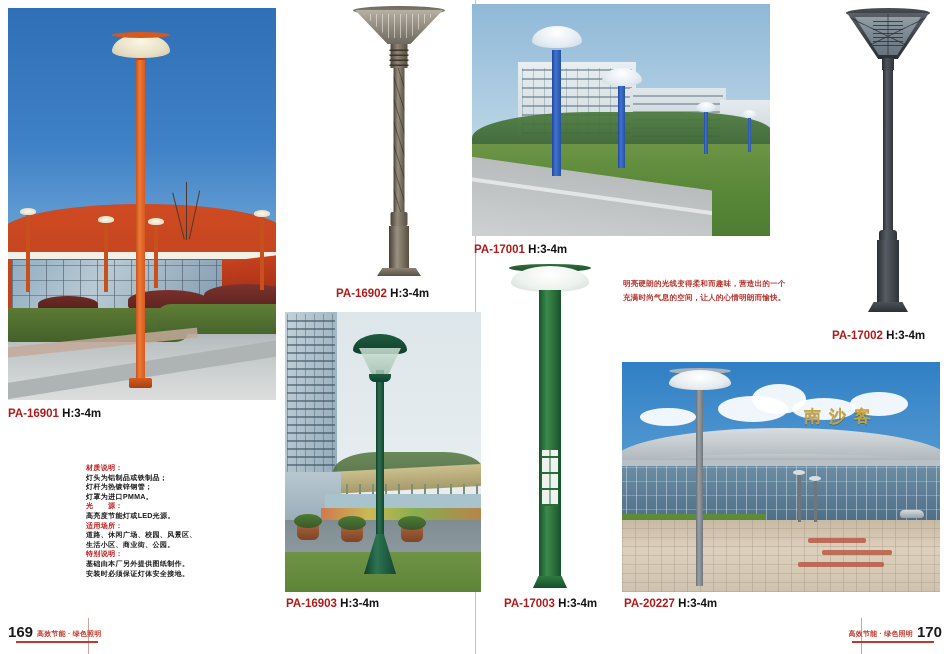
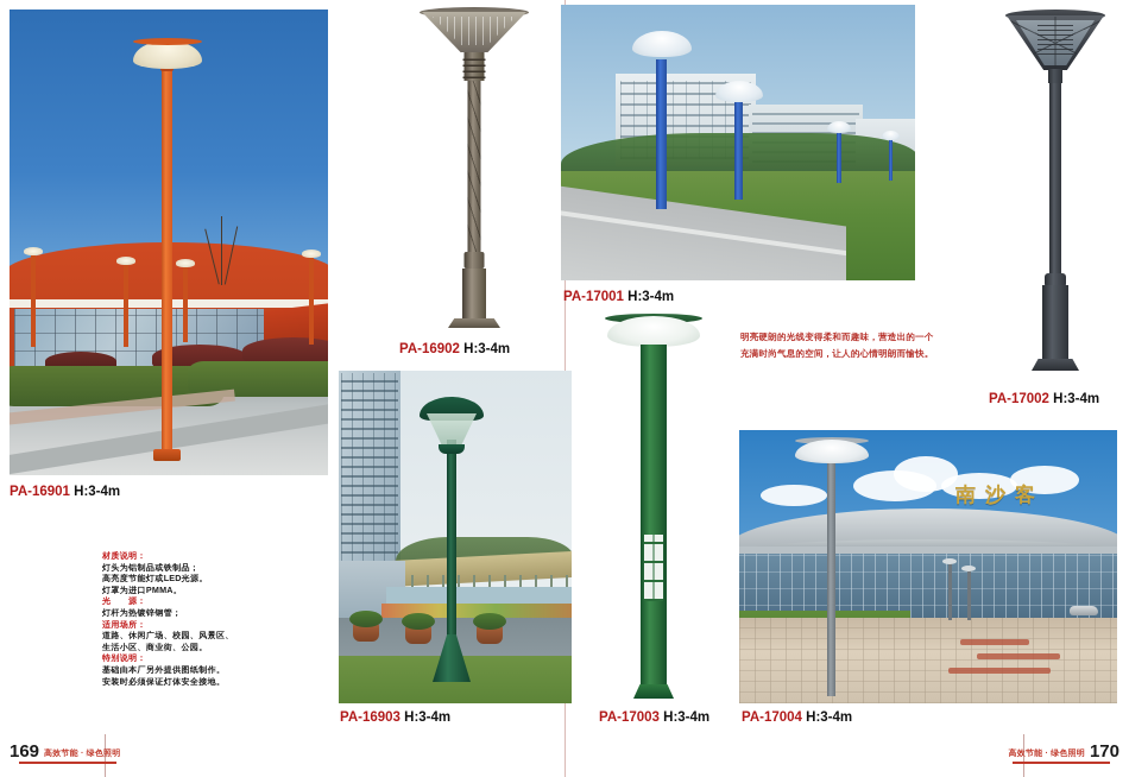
  PA-16901 H:3-4m
  材质说明：
  灯头为铝制品或铁制品；
- 灯杆为热镀锌钢管；
+ 高亮度节能灯或LED光源。
  灯罩为进口PMMA。
  光 源：
- 高亮度节能灯或LED光源。
+ 灯杆为热镀锌钢管；
  适用场所：
  道路、休闲广场、校园、风景区、
  生活小区、商业街、公园。
  特别说明：
  基础由本厂另外提供图纸制作。
  安装时必须保证灯体安全接地。
  PA-16902 H:3-4m
  PA-17001 H:3-4m
  明亮硬朗的光线变得柔和而趣味，营造出的一个
  充满时尚气息的空间，让人的心情明朗而愉快。
  PA-17002 H:3-4m
  PA-16903 H:3-4m
  PA-17003 H:3-4m
  南沙客
- PA-20227 H:3-4m
+ PA-17004 H:3-4m
  169
  170
